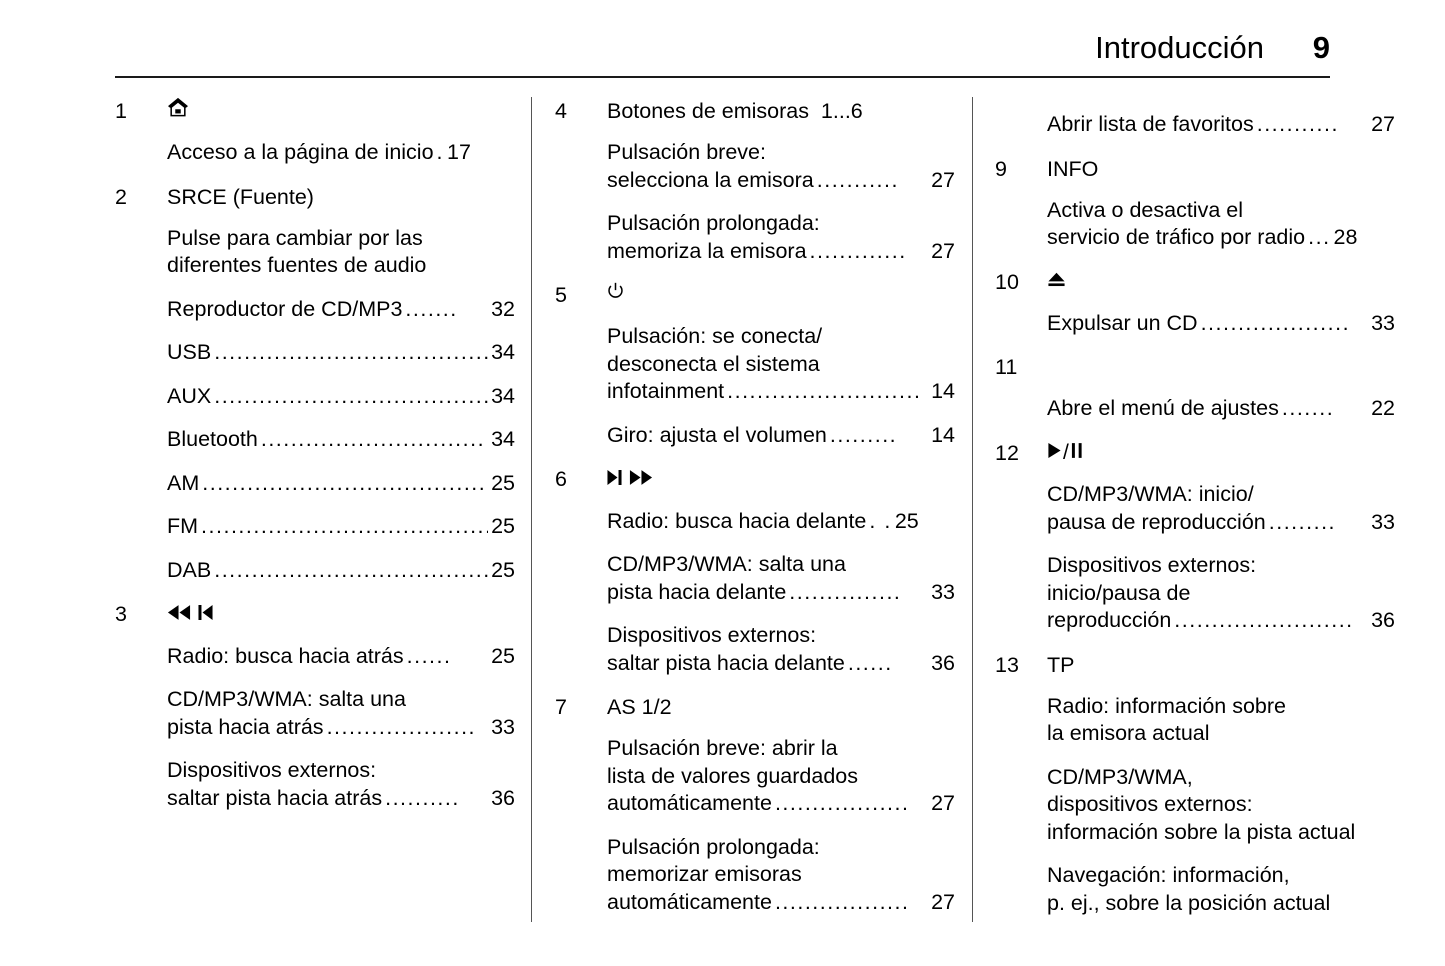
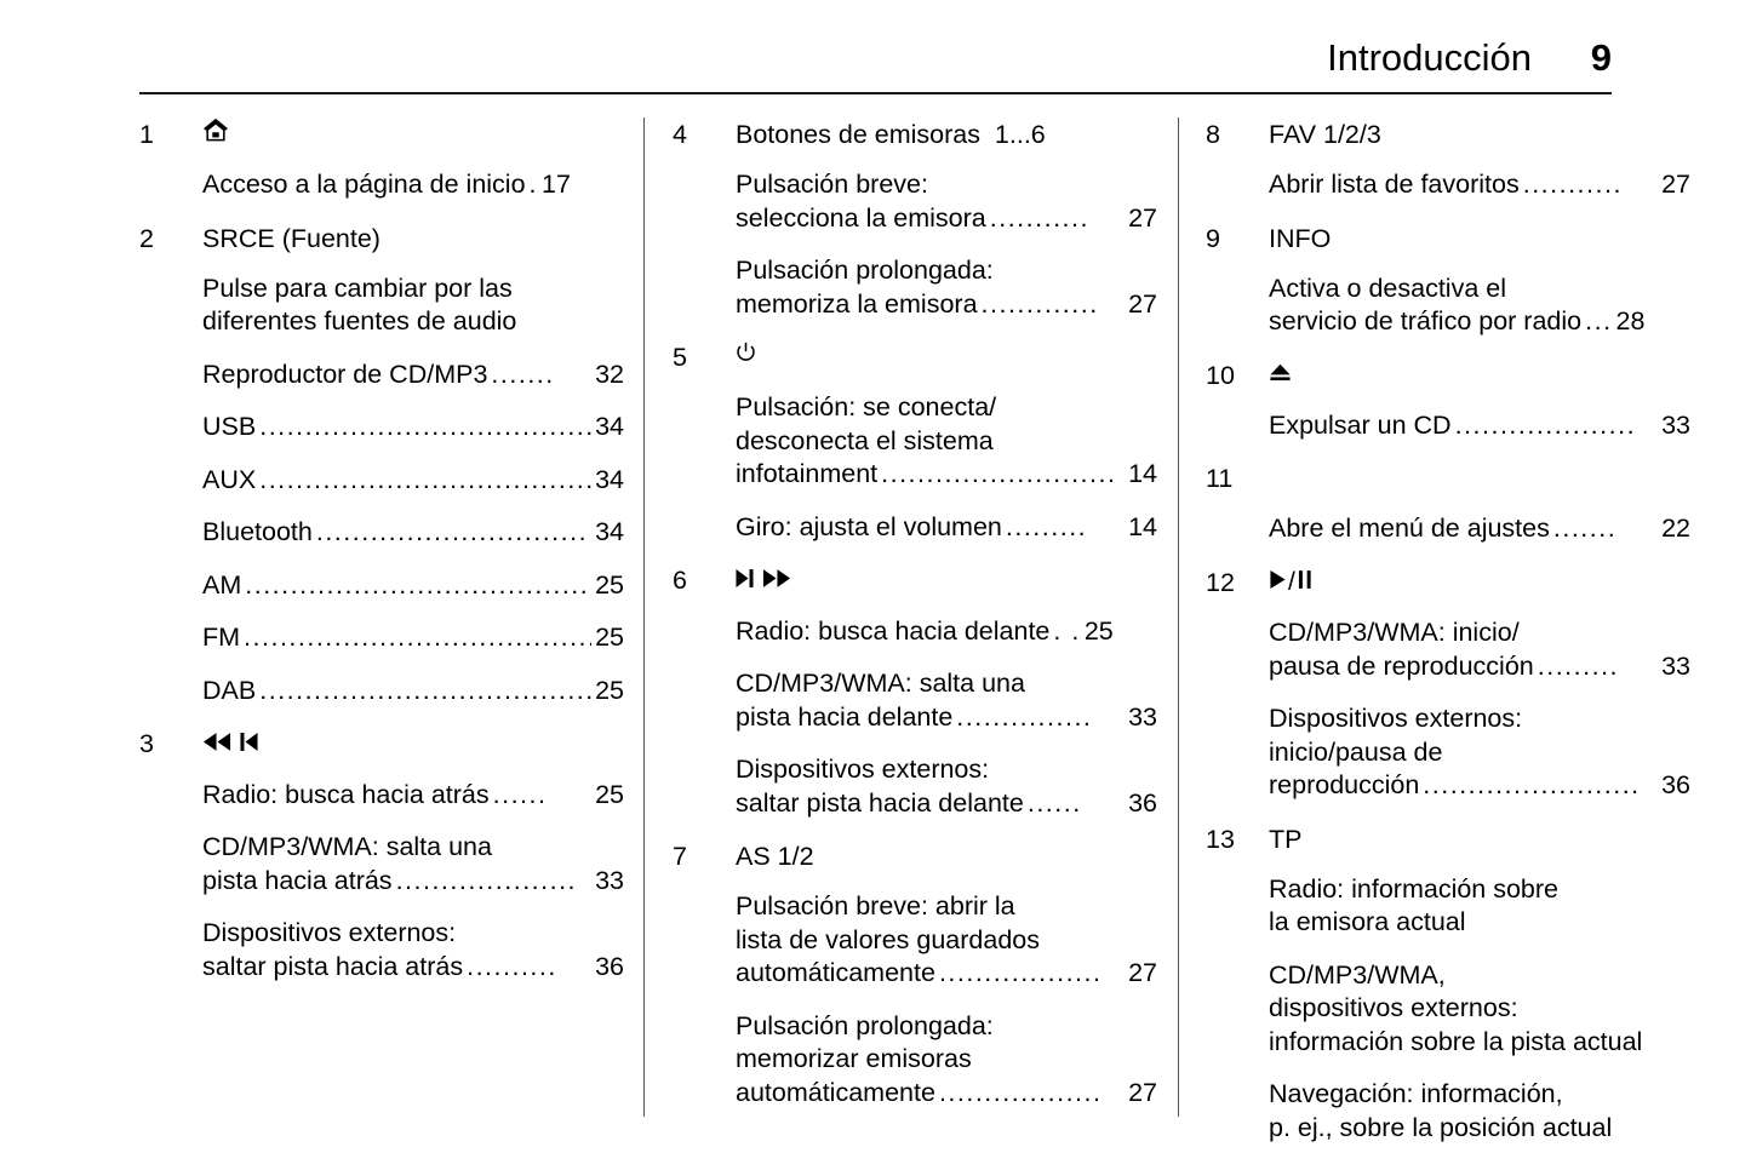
  Introducción
  9
  1
  Acceso a la página de inicio
  .
  17
  2
  SRCE (Fuente)
  Pulse para cambiar por las
  diferentes fuentes de audio
  Reproductor de CD/MP3
  .......
  32
  USB
  .....................................
  34
  AUX
  .....................................
  34
  Bluetooth
  ..............................
  34
  AM
  ......................................
  25
  FM
  ......................................
  25
  DAB
  .....................................
  25
  3
  Radio: busca hacia atrás
  ......
  25
  CD/MP3/WMA: salta una
  pista hacia atrás
  ....................
  33
  Dispositivos externos:
  saltar pista hacia atrás
  ..........
  36
  4
  Botones de emisoras 1...6
  Pulsación breve:
  selecciona la emisora
  ...........
  27
  Pulsación prolongada:
  memoriza la emisora
  .............
  27
  5
  Pulsación: se conecta/
  desconecta el sistema
  infotainment
  ..........................
  14
  Giro: ajusta el volumen
  .........
  14
  6
  Radio: busca hacia delante
  . .
  25
  CD/MP3/WMA: salta una
  pista hacia delante
  ...............
  33
  Dispositivos externos:
  saltar pista hacia delante
  ......
  36
  7
  AS 1/2
  Pulsación breve: abrir la
  lista de valores guardados
  automáticamente
  ..................
  27
  Pulsación prolongada:
  memorizar emisoras
  automáticamente
  ..................
  27
+ 8
+ FAV 1/2/3
  Abrir lista de favoritos
  ...........
  27
  9
  INFO
  Activa o desactiva el
  servicio de tráfico por radio
  ...
  28
  10
  Expulsar un CD
  ....................
  33
  11
  Abre el menú de ajustes
  .......
  22
  12
  /
  CD/MP3/WMA: inicio/
  pausa de reproducción
  .........
  33
  Dispositivos externos:
  inicio/pausa de
  reproducción
  ........................
  36
  13
  TP
  Radio: información sobre
  la emisora actual
  CD/MP3/WMA,
  dispositivos externos:
  información sobre la pista actual
  Navegación: información,
  p. ej., sobre la posición actual
